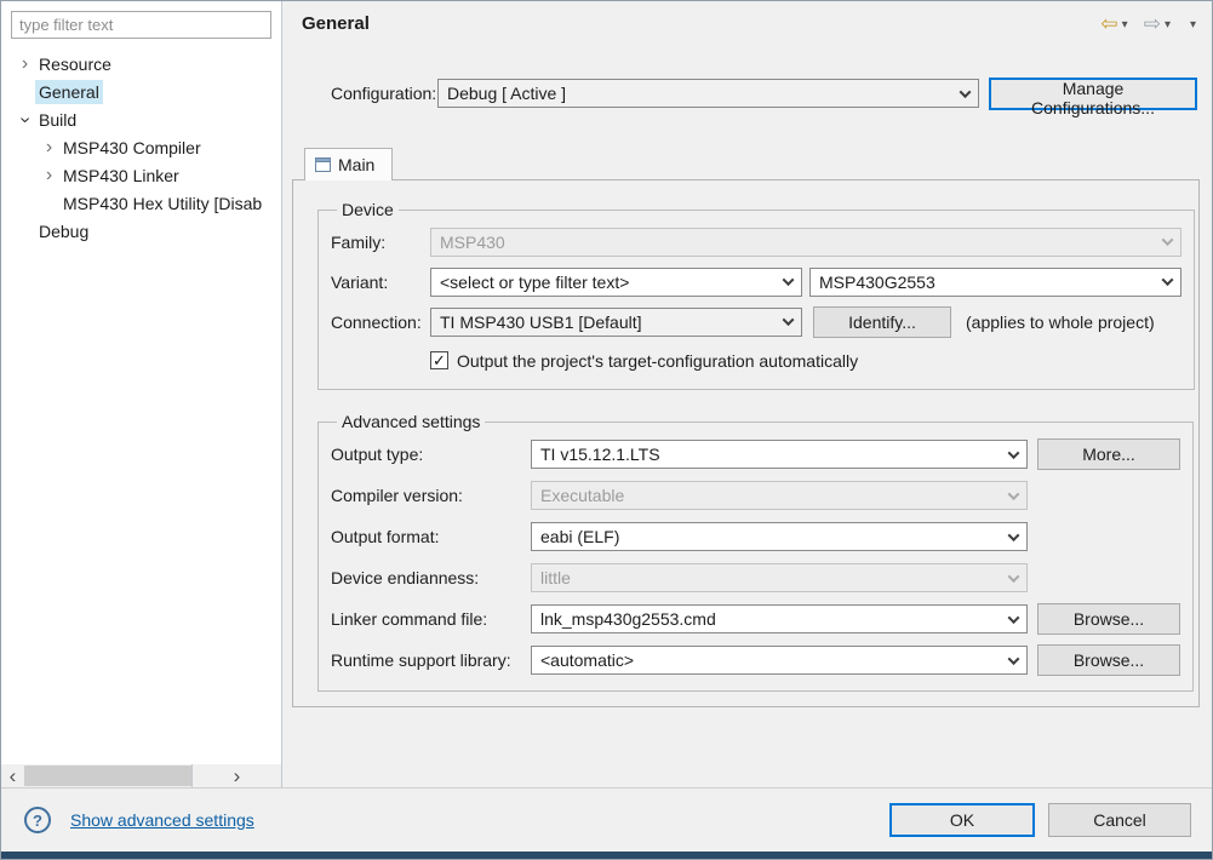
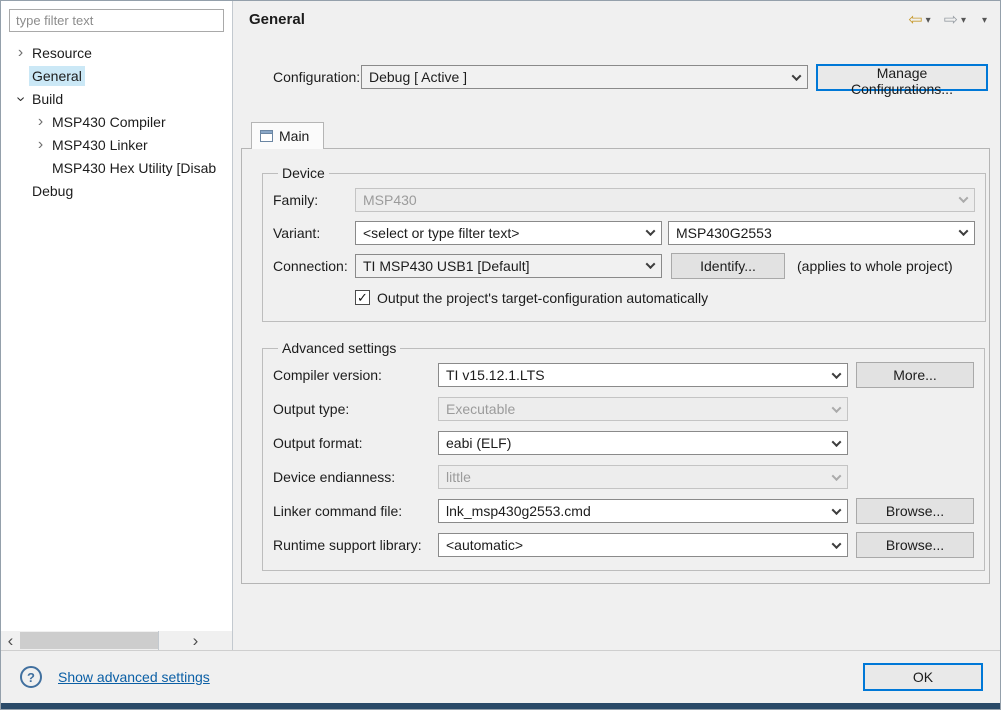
  type filter text
  ›
  Resource
  General
  Build
  ›
  MSP430 Compiler
  ›
  MSP430 Linker
  MSP430 Hex Utility [Disab
  Debug
  ‹
  ›
  General
  ⇦
  ▾
  ⇨
  ▾
  ▾
  Configuration:
  Debug [ Active ]
  Manage Configurations...
  Main
  Device
  Family:
  MSP430
  Variant:
  <select or type filter text>
  MSP430G2553
  Connection:
  TI MSP430 USB1 [Default]
  Identify...
  (applies to whole project)
  ✓
  Output the project's target-configuration automatically
  Advanced settings
- Output type:
+ Compiler version:
  TI v15.12.1.LTS
  More...
- Compiler version:
+ Output type:
  Executable
  Output format:
  eabi (ELF)
  Device endianness:
  little
  Linker command file:
  lnk_msp430g2553.cmd
  Browse...
  Runtime support library:
  <automatic>
  Browse...
  ?
  Show advanced settings
  OK
- Cancel
